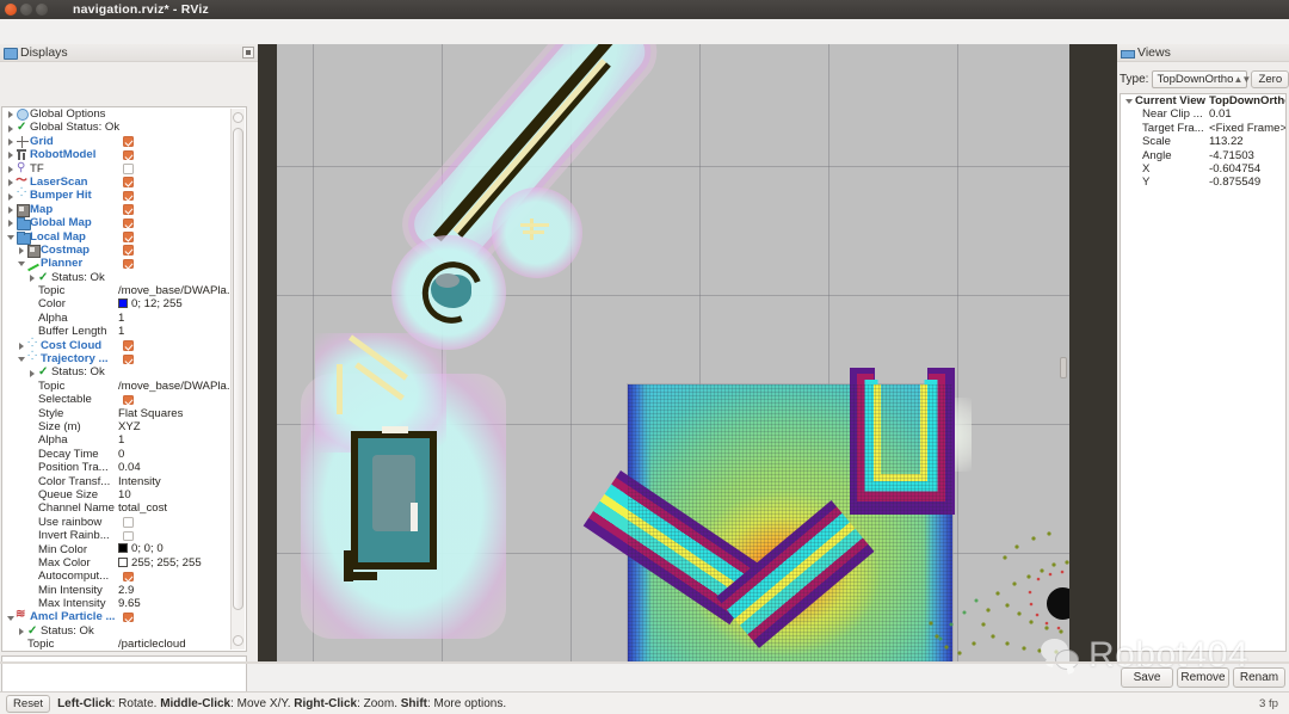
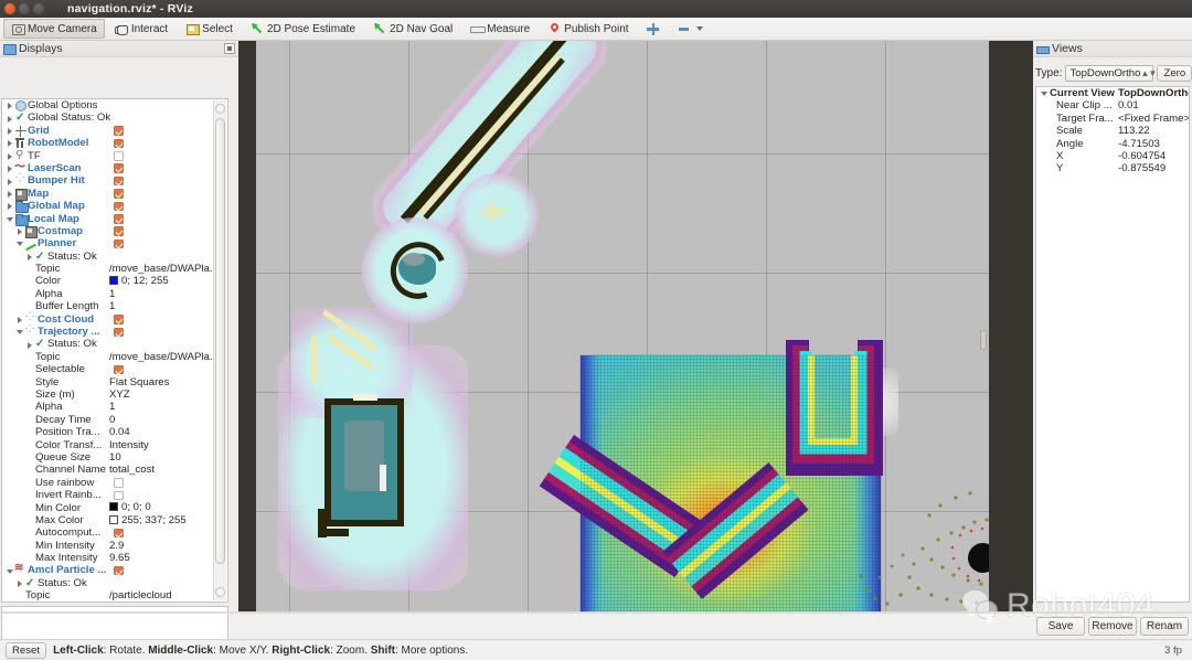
  navigation.rviz* - RViz
+ Move Camera
+ Interact
+ Select
+ 2D Pose Estimate
+ 2D Nav Goal
+ Measure
+ Publish Point
  Displays
  Global Options
  ✓
  Global Status: Ok
  Grid
  RobotModel
  TF
  LaserScan
  Bumper Hit
  Map
  Global Map
  Local Map
  Costmap
  Planner
  ✓
  Status: Ok
  Topic
  /move_base/DWAPla.
  Color
  0; 12; 255
  Alpha
  1
  Buffer Length
  1
  Cost Cloud
  Trajectory ...
  ✓
  Status: Ok
  Topic
  /move_base/DWAPla.
  Selectable
  Style
  Flat Squares
  Size (m)
  XYZ
  Alpha
  1
  Decay Time
  0
  Position Tra...
  0.04
  Color Transf...
  Intensity
  Queue Size
  10
  Channel Name
  total_cost
  Use rainbow
  Invert Rainb...
  Min Color
  0; 0; 0
  Max Color
- 255; 255; 255
+ 255; 337; 255
  Autocomput...
  Min Intensity
  2.9
  Max Intensity
  9.65
  Amcl Particle ...
  ✓
  Status: Ok
  Topic
  /particlecloud
  Views
  Type:
  TopDownOrtho
  ▲▼
  Zero
  Current View
  TopDownOrth
  Near Clip ...
  0.01
  Target Fra...
  <Fixed Frame>
  Scale
  113.22
  Angle
  -4.71503
  X
  -0.604754
  Y
  -0.875549
  Save
  Remove
  Renam
  Robot404
  Reset
  Left-Click: Rotate. Middle-Click: Move X/Y. Right-Click: Zoom. Shift: More options.
  3 fp
